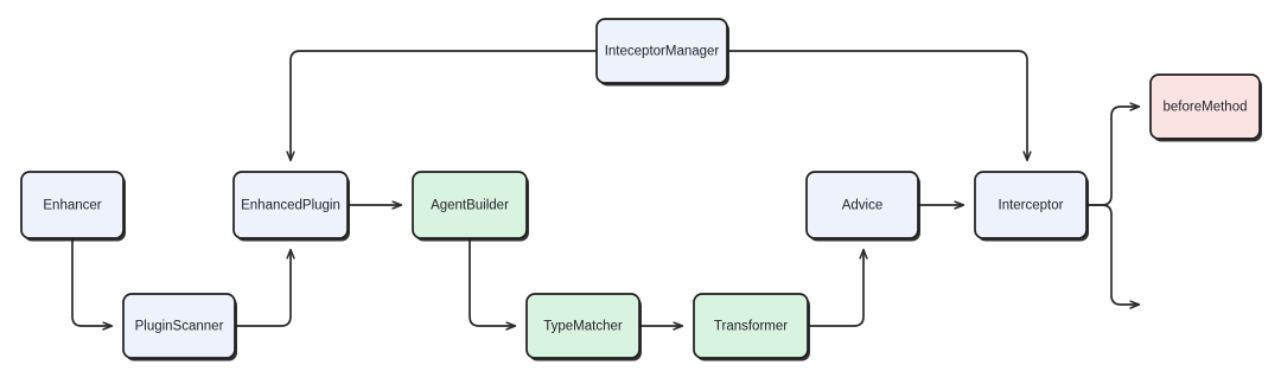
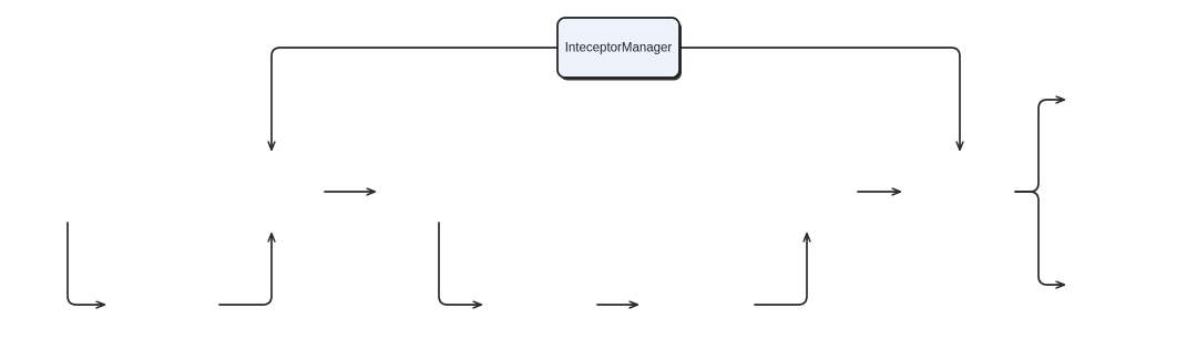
  InteceptorManager
- Enhancer
- EnhancedPlugin
- AgentBuilder
- Advice
- Interceptor
- PluginScanner
- TypeMatcher
- Transformer
- beforeMethod
